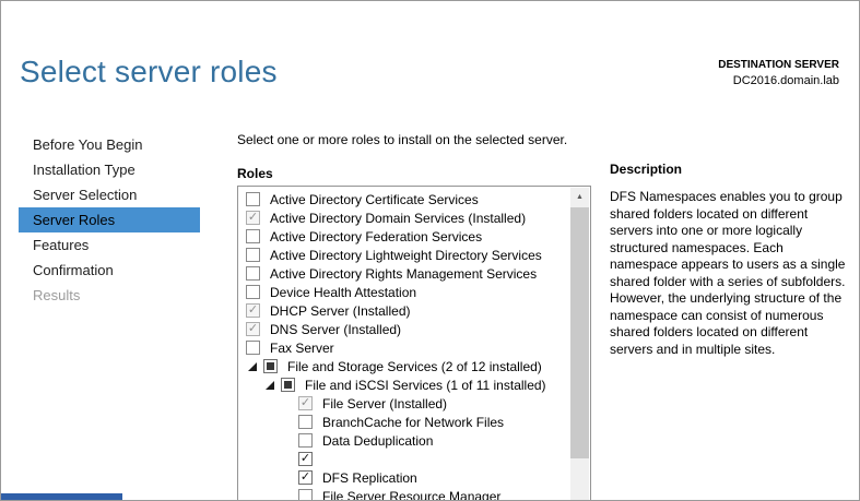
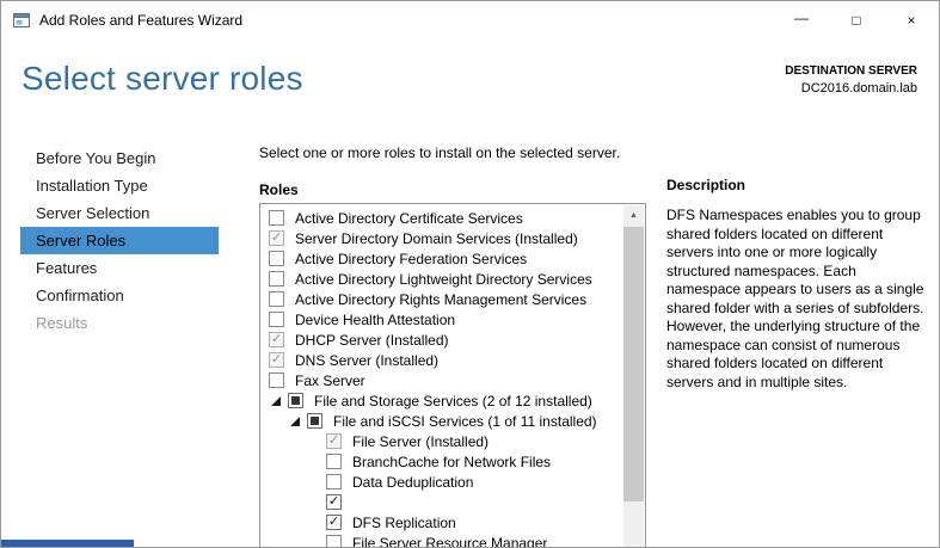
+ Add Roles and Features Wizard
+ —
+ □
+ ×
  Select server roles
  DESTINATION SERVER
  DC2016.domain.lab
  Before You Begin
  Installation Type
  Server Selection
  Server Roles
  Features
  Confirmation
  Results
  Select one or more roles to install on the selected server.
  Roles
  Active Directory Certificate Services
  ✓
- Active Directory Domain Services (Installed)
+ Server Directory Domain Services (Installed)
  Active Directory Federation Services
  Active Directory Lightweight Directory Services
  Active Directory Rights Management Services
  Device Health Attestation
  ✓
  DHCP Server (Installed)
  ✓
  DNS Server (Installed)
  Fax Server
  File and Storage Services (2 of 12 installed)
  File and iSCSI Services (1 of 11 installed)
  ✓
  File Server (Installed)
  BranchCache for Network Files
  Data Deduplication
  ✓
  ✓
  DFS Replication
  File Server Resource Manager
  Description
  DFS Namespaces enables you to group shared folders located on different servers into one or more logically structured namespaces. Each namespace appears to users as a single shared folder with a series of subfolders. However, the underlying structure of the namespace can consist of numerous shared folders located on different servers and in multiple sites.
